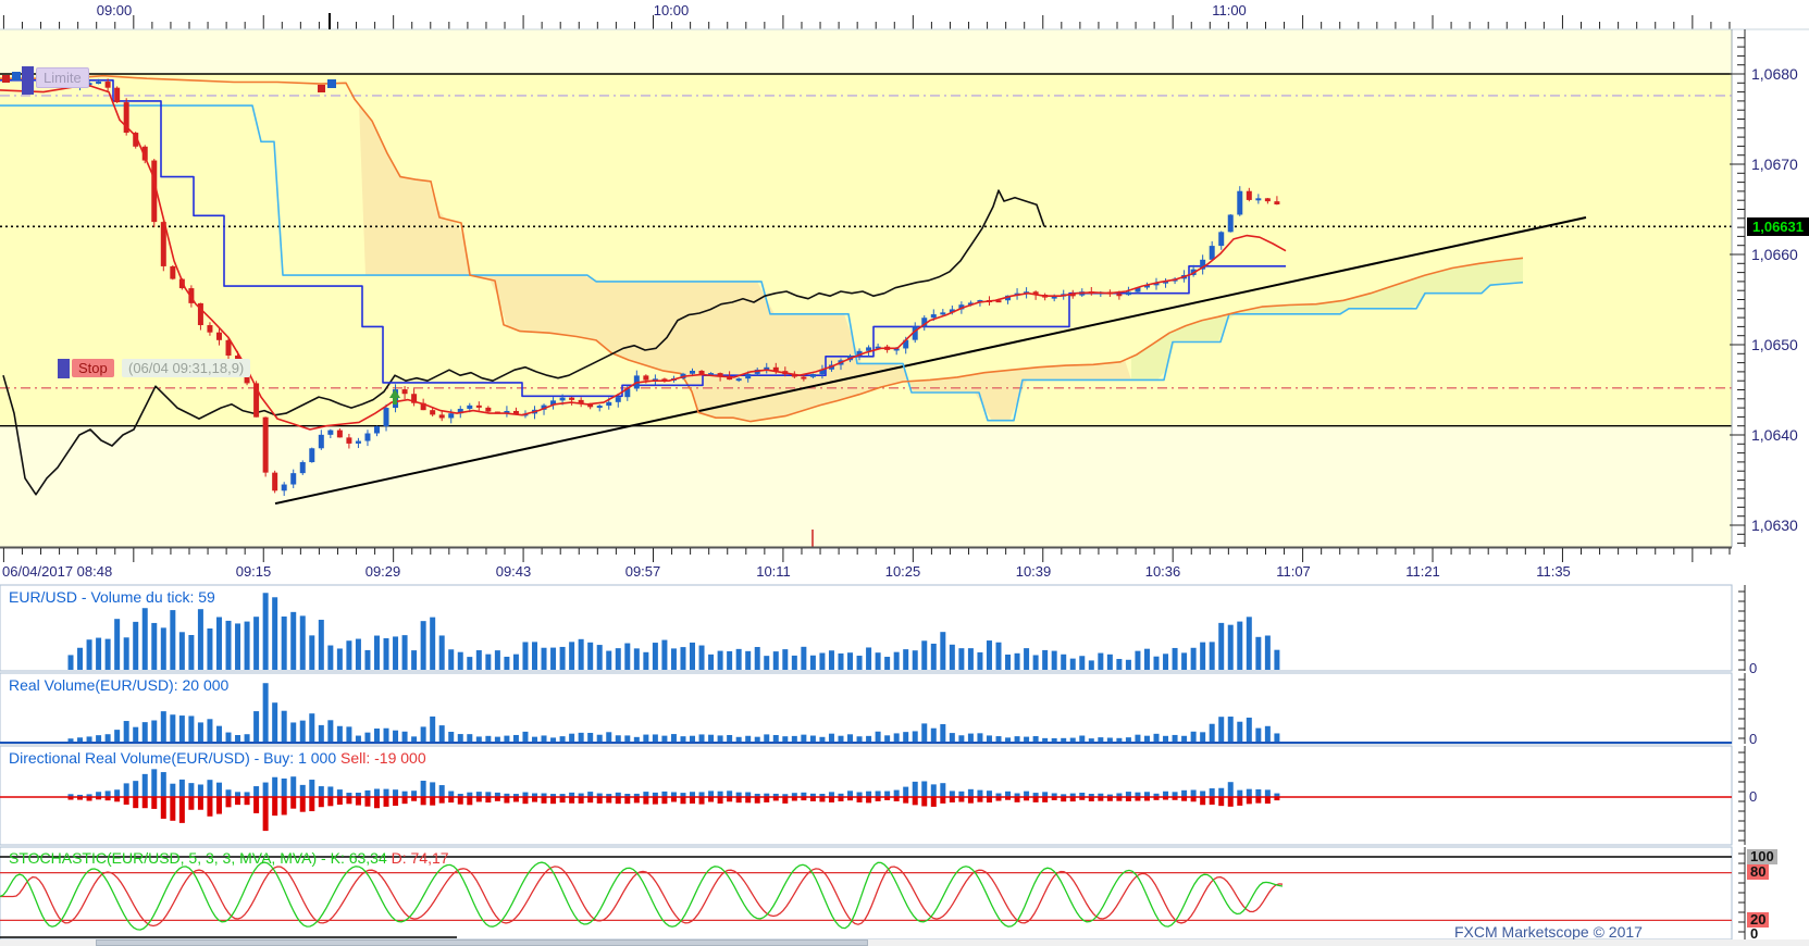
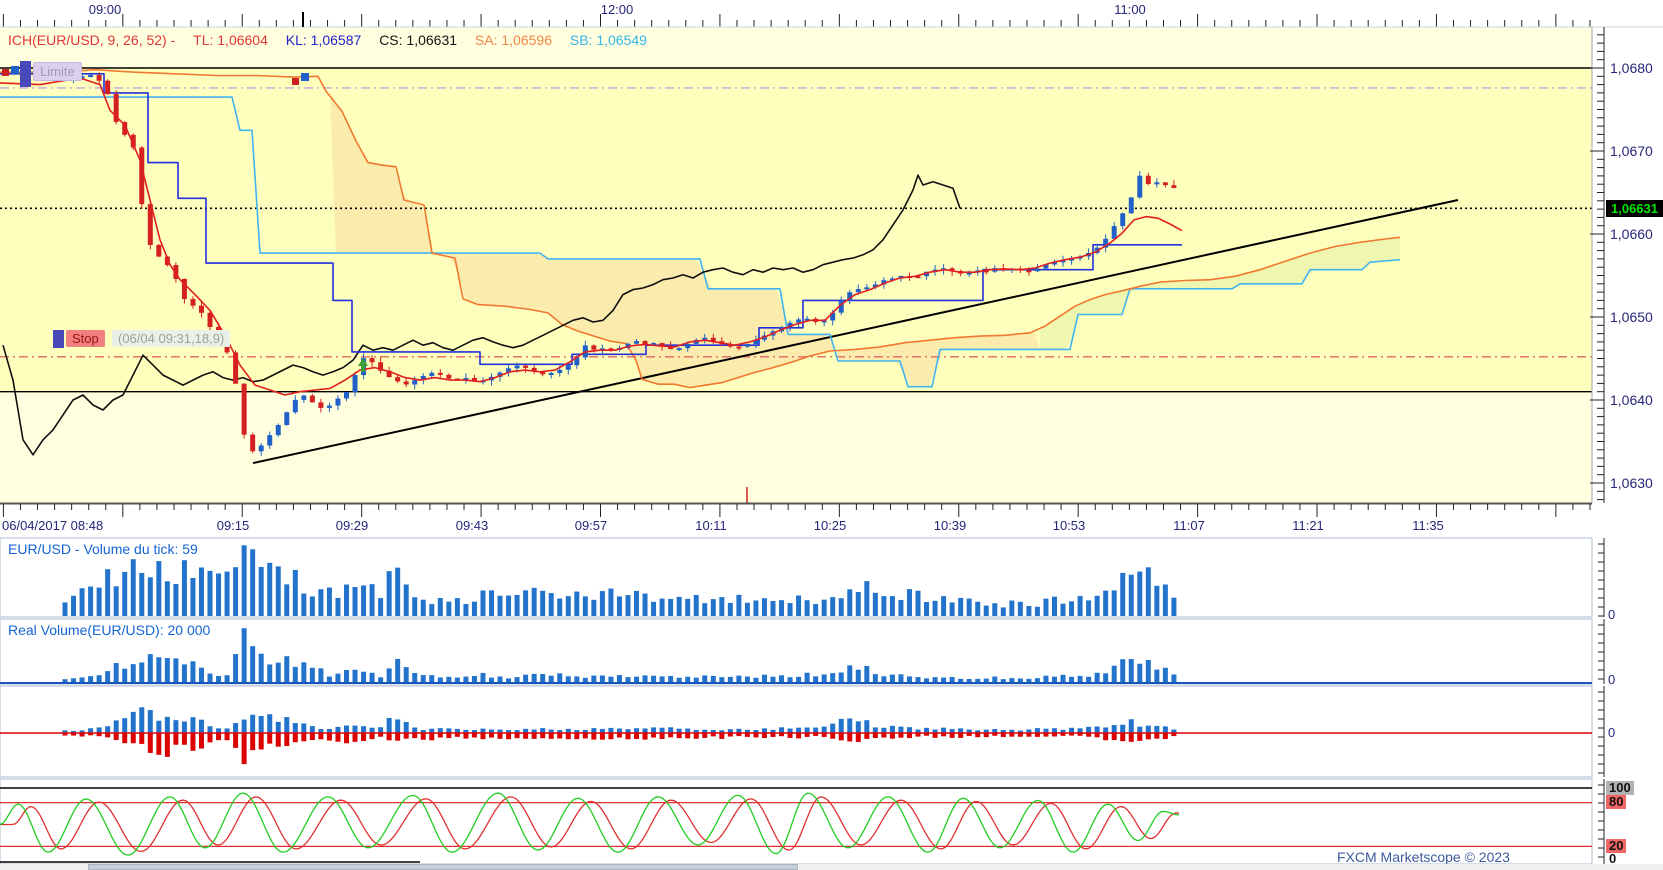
  09:00
- 10:00
+ 12:00
  11:00
+ ICH(EUR/USD, 9, 26, 52) - TL: 1,06604 KL: 1,06587 CS: 1,06631 SA: 1,06596 SB: 1,06549
  Limite
  Stop
  (06/04 09:31,18,9)
  1,0680
  1,0670
  1,0660
  1,0650
  1,0640
  1,0630
  1,06631
  06/04/2017 08:48
  09:15
  09:29
  09:43
  09:57
  10:11
  10:25
  10:39
- 10:36
+ 10:53
  11:07
  11:21
  11:35
  EUR/USD - Volume du tick: 59
  Real Volume(EUR/USD): 20 000
- Directional Real Volume(EUR/USD) - Buy: 1 000 Sell: -19 000
- STOCHASTIC(EUR/USD, 5, 3, 3, MVA, MVA) - K: 63,34 D: 74,17
  0
  0
  0
  100
  80
  20
  0
- FXCM Marketscope © 2017
+ FXCM Marketscope © 2023
